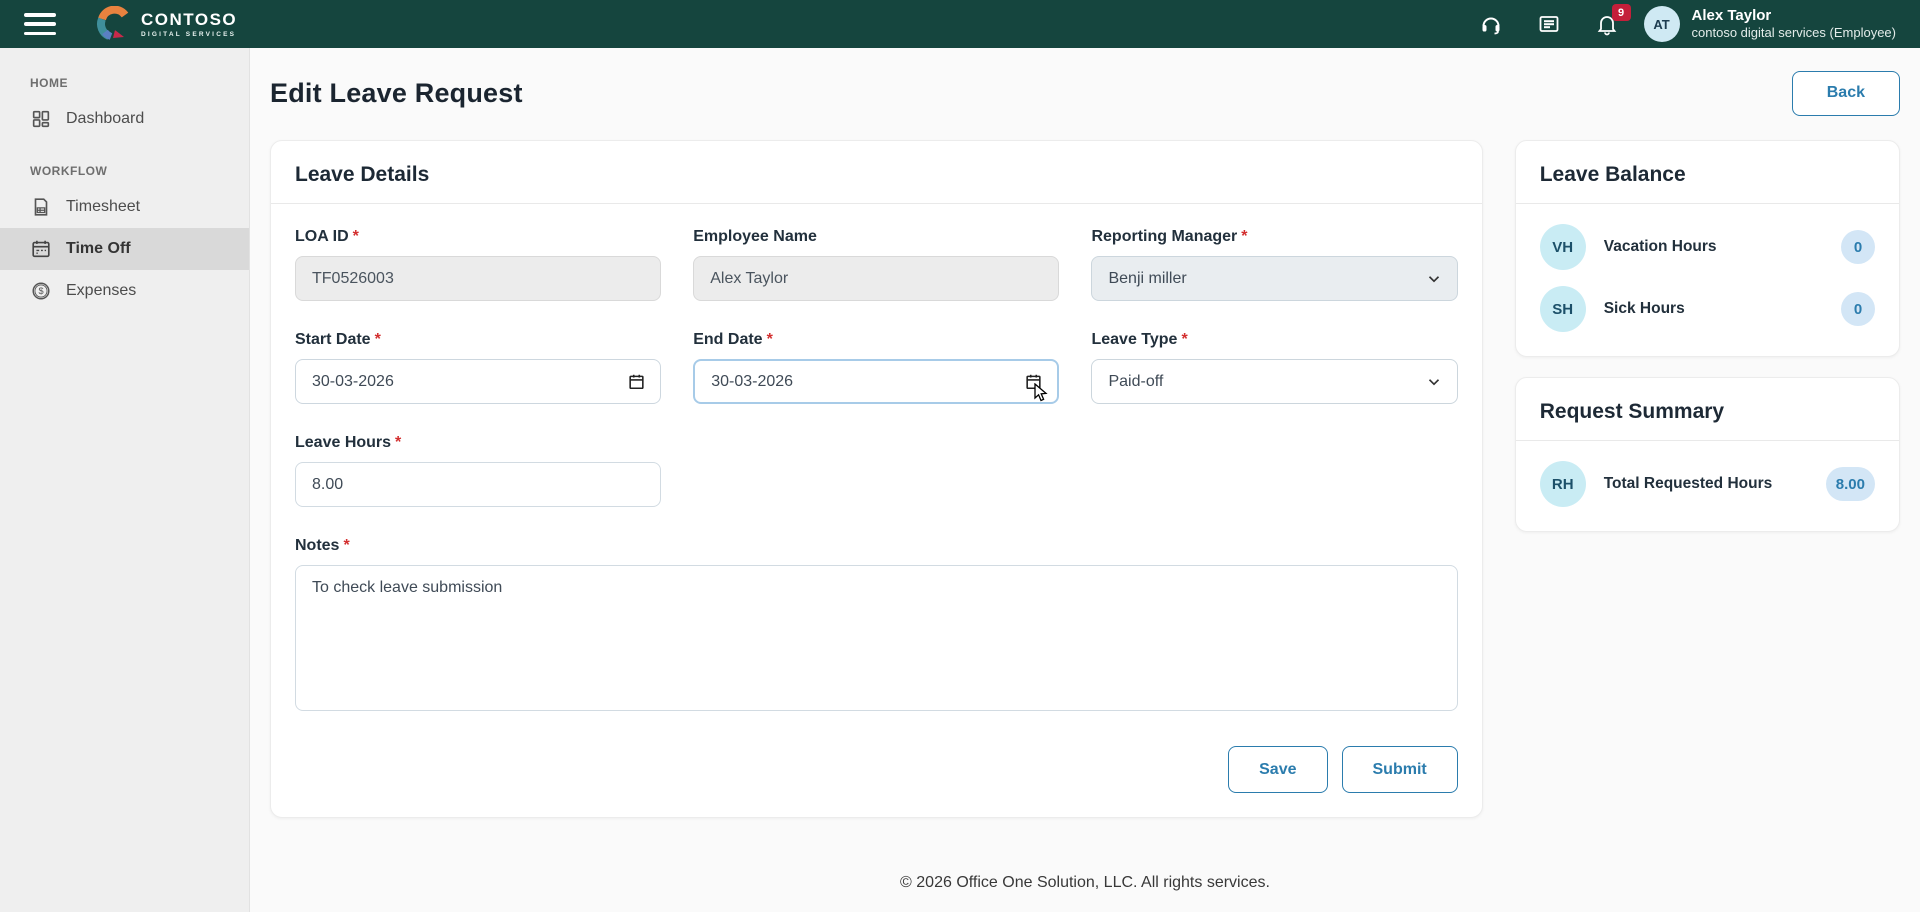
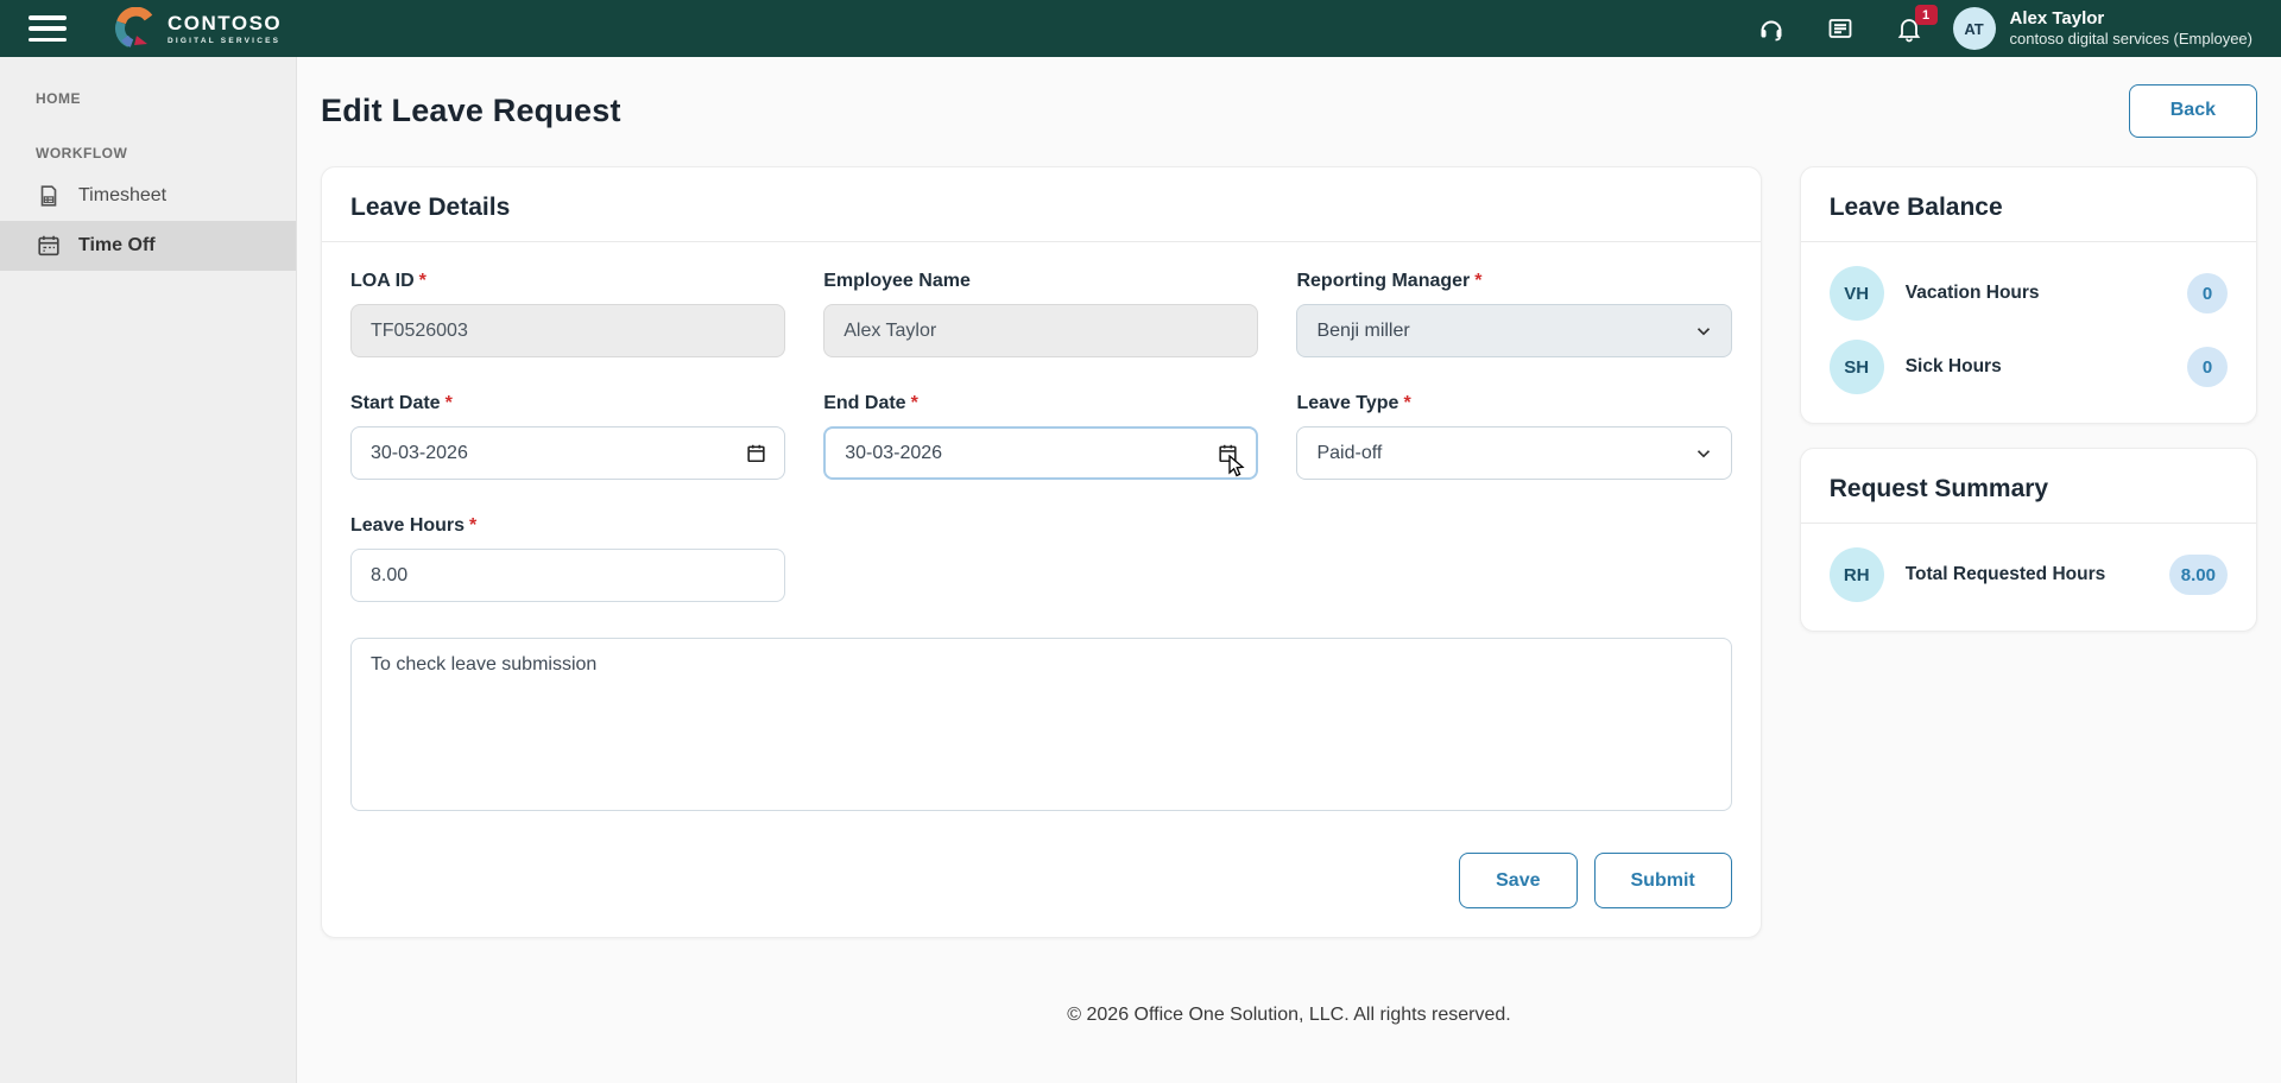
  CONTOSO
- 9
+ 1
  AT
  Alex Taylor
  contoso digital services (Employee)
  HOME
- Dashboard
  WORKFLOW
  Timesheet
  Time Off
- $
- Expenses
  Edit Leave Request
  Back
  Leave Details
  LOA ID *
  TF0526003
  Employee Name
  Alex Taylor
  Reporting Manager *
  Benji miller
  Start Date *
  30-03-2026
  End Date *
  30-03-2026
  Leave Type *
  Paid-off
  Leave Hours *
  8.00
- Notes *
  To check leave submission
  Save
  Submit
  Leave Balance
  VH
  Vacation Hours
  0
  SH
  Sick Hours
  0
  Request Summary
  RH
  Total Requested Hours
  8.00
- © 2026 Office One Solution, LLC. All rights services.
+ © 2026 Office One Solution, LLC. All rights reserved.
